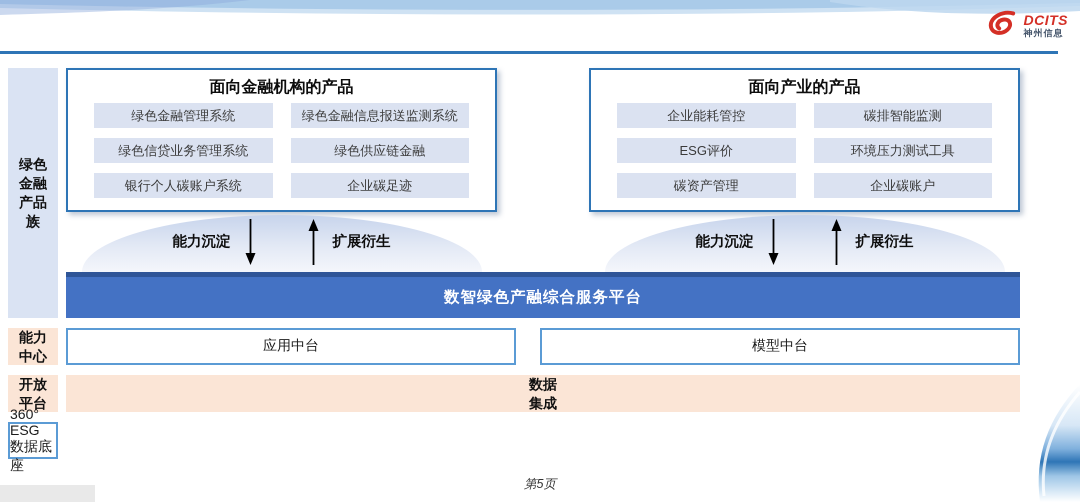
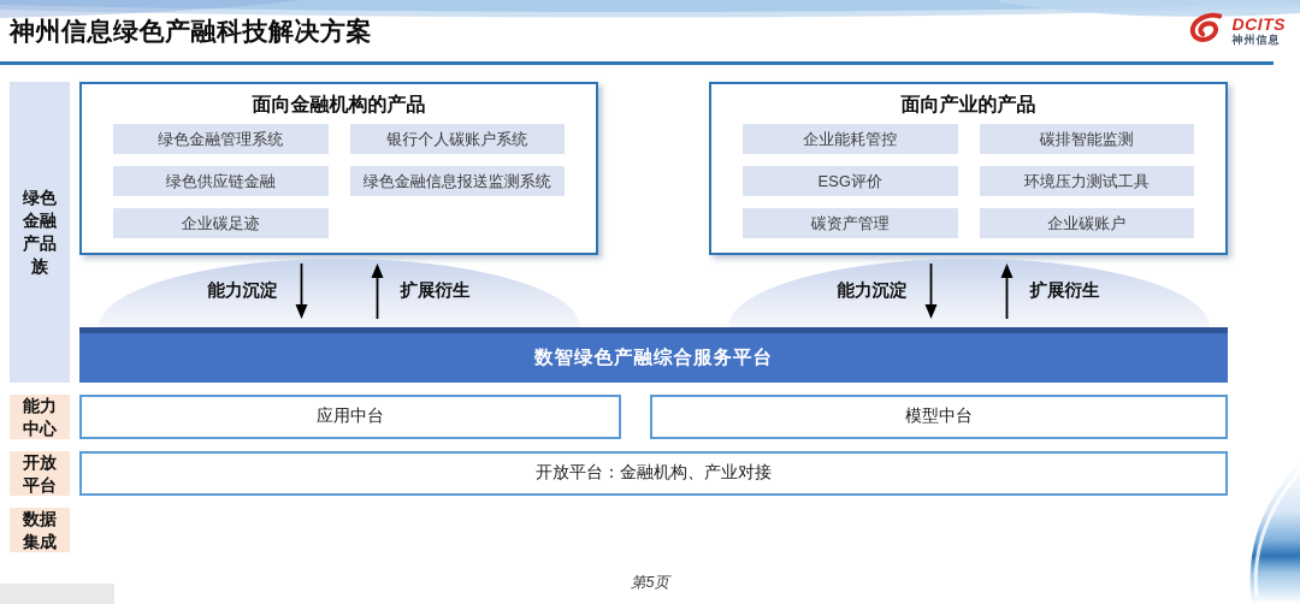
+ 神州信息绿色产融科技解决方案
  DCITS
  神州信息
  绿色金融产品族
  面向金融机构的产品
  绿色金融管理系统
- 绿色金融信息报送监测系统
+ 银行个人碳账户系统
- 绿色信贷业务管理系统
  绿色供应链金融
- 银行个人碳账户系统
+ 绿色金融信息报送监测系统
  企业碳足迹
  面向产业的产品
  企业能耗管控
  碳排智能监测
  ESG评价
  环境压力测试工具
  碳资产管理
  企业碳账户
  能力沉淀
  扩展衍生
  能力沉淀
  扩展衍生
  数智绿色产融综合服务平台
  能力中心
  应用中台
  模型中台
  开放平台
+ 开放平台：金融机构、产业对接
  数据集成
- 360° ESG 数据底座
  第5页
